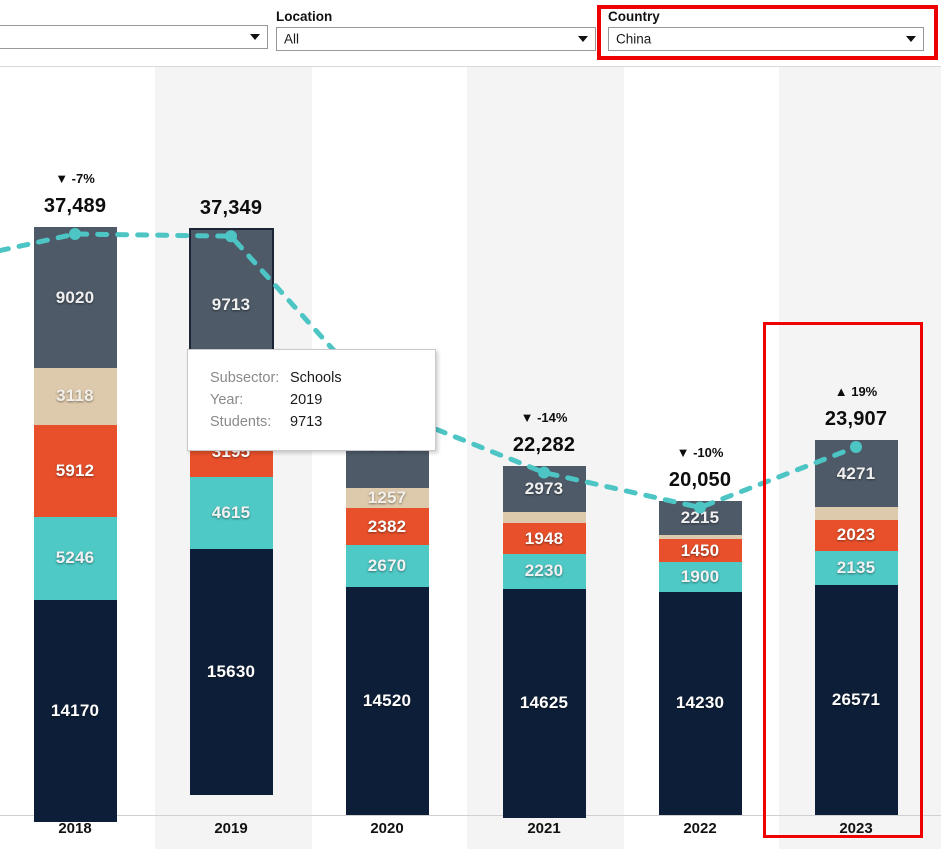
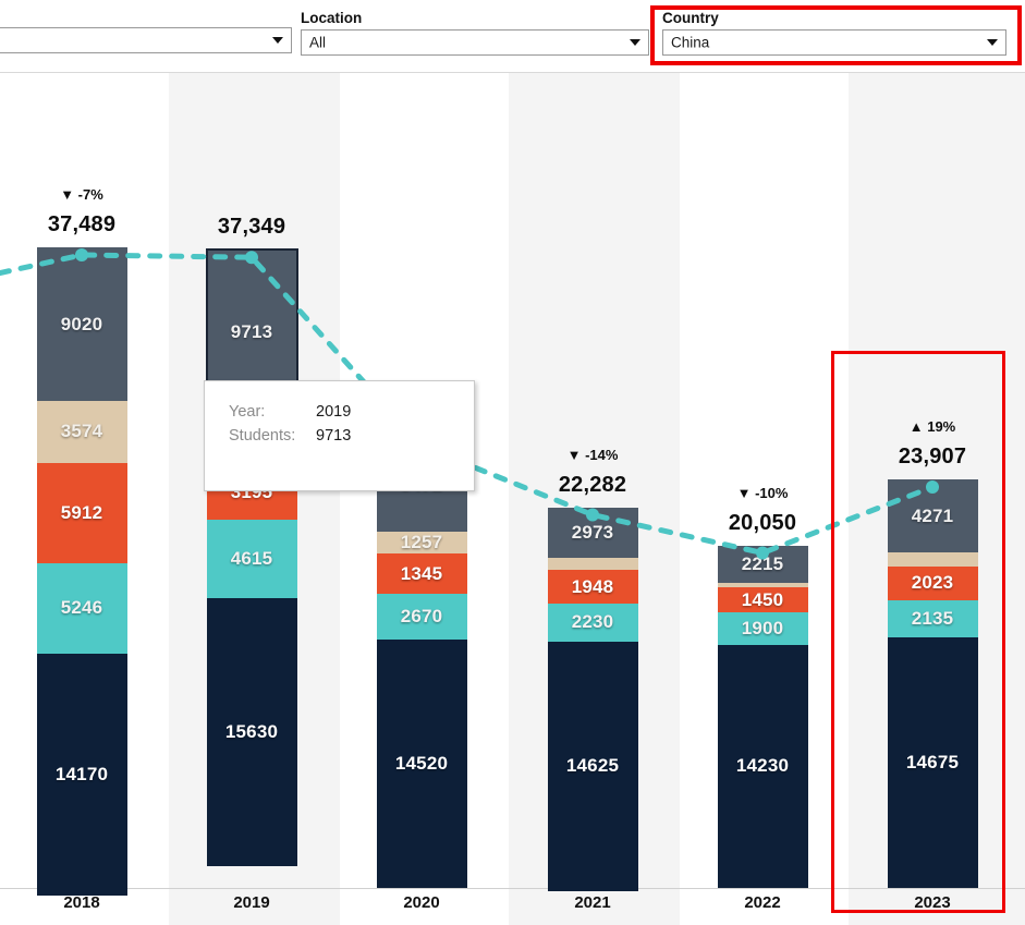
  Location
  All
  Country
  China
  9020
- 3118
+ 3574
  5912
  5246
  14170
  9713
  3195
  4615
  15630
  1257
- 2382
+ 1345
  2670
  14520
  2973
  1948
  2230
  14625
  2215
  1450
  1900
  14230
  4271
  2023
  2135
- 26571
+ 14675
  37,489
  ▼ -7%
  2018
  37,349
  2019
  2020
  22,282
  ▼ -14%
  2021
  20,050
  ▼ -10%
  2022
  23,907
  ▲ 19%
  2023
- Subsector:
- Schools
  Year:
  2019
  Students:
  9713
